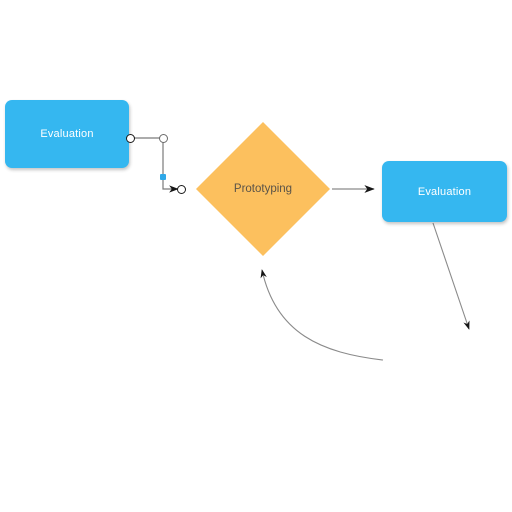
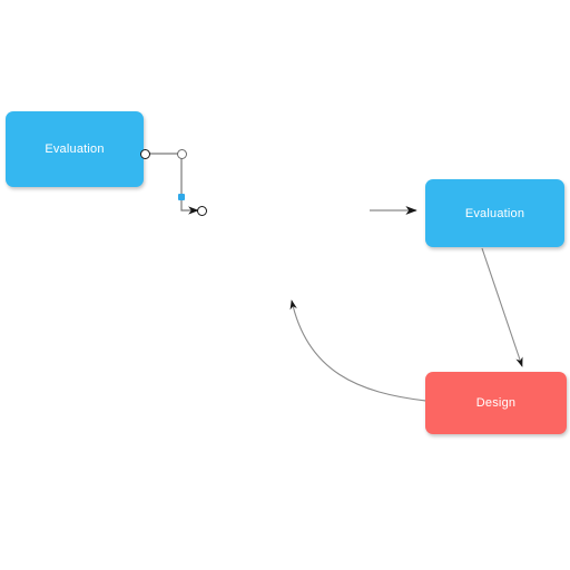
  Evaluation
- Prototyping
  Evaluation
+ Design
